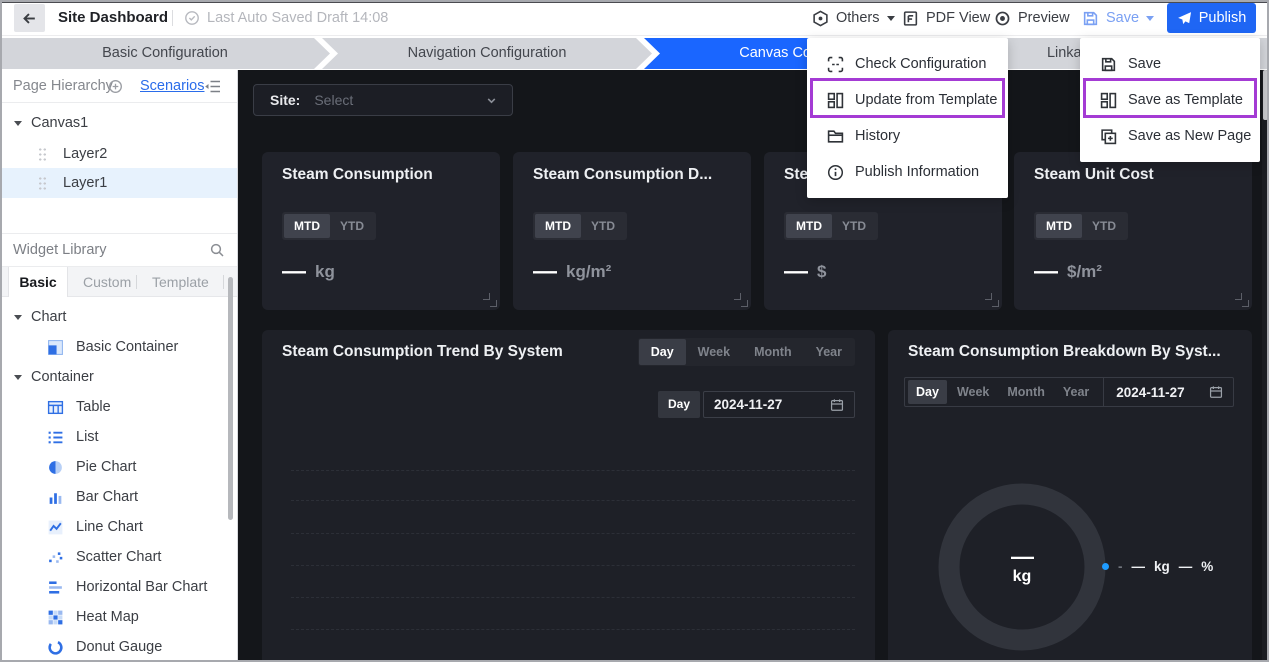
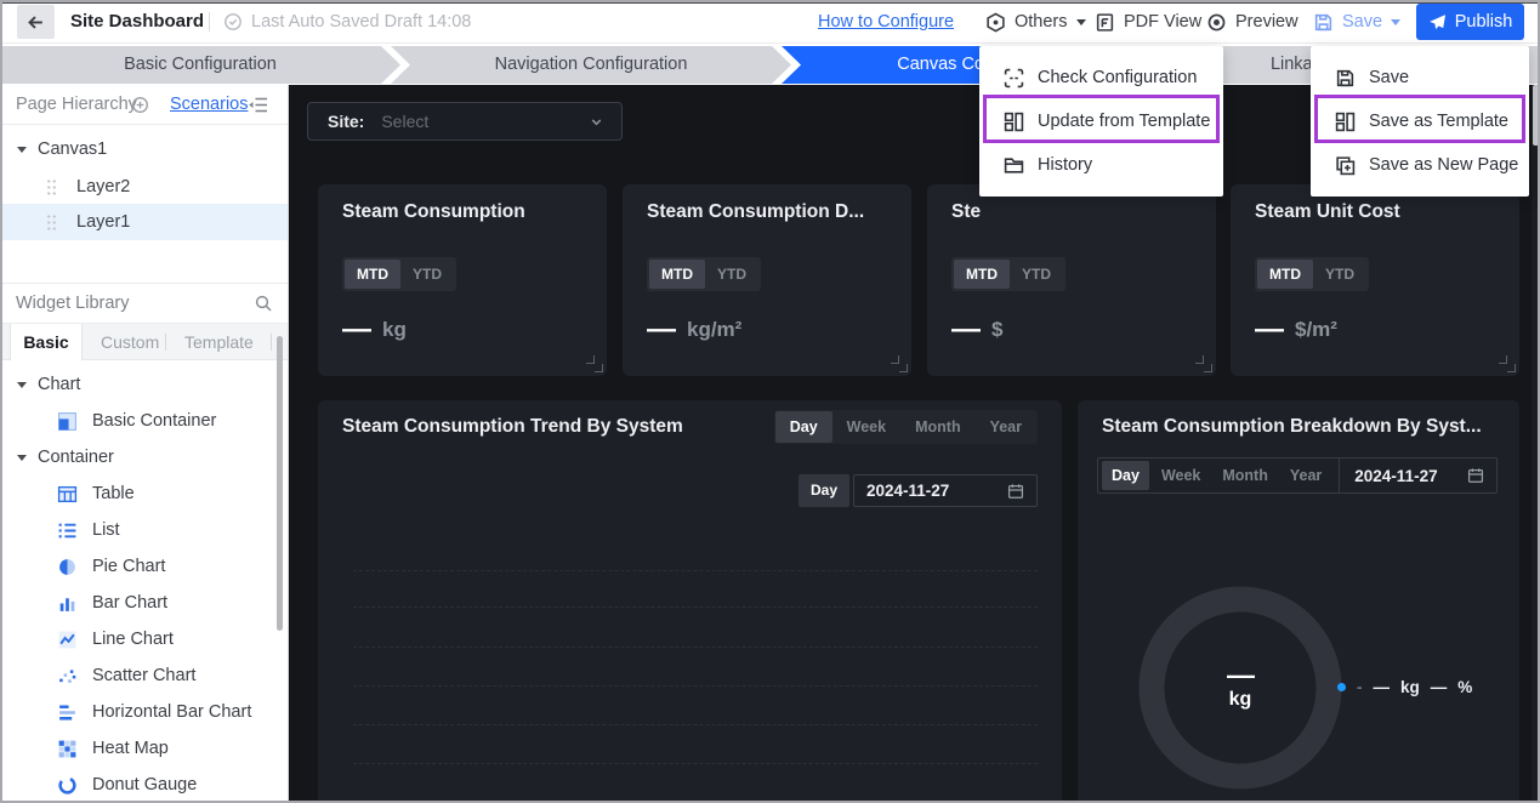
  Site Dashboard
  Last Auto Saved Draft 14:08
+ How to Configure
  Others
  PDF View
  Preview
  Save
  Publish
  Basic Configuration
  Navigation Configuration
  Page Hierarch
  Scenarios
  Canvas1
  Layer2
  Layer1
  Widget Library
  Basic
  Custom
  Template
  Chart
  Basic Container
  Container
  Table
  List
  Pie Chart
  Bar Chart
  Line Chart
  Scatter Chart
  Horizontal Bar Chart
  Heat Map
  Donut Gauge
  Site:
  Select
  Steam Consumption
  MTD
  YTD
  —
  kg
  Steam Consumption D...
  MTD
  YTD
  —
  kg/m²
  Ste
  MTD
  YTD
  —
  $
  Steam Unit Cost
  MTD
  YTD
  —
  $/m²
  Steam Consumption Trend By System
  Day
  Week
  Month
  Year
  Day
  2024-11-27
  Steam Consumption Breakdown By Syst...
  Day
  Week
  Month
  Year
  2024-11-27
  —
  kg
  -
  —
  kg
  —
  %
  Check Configuration
  Update from Template
  History
- Publish Information
  Save
  Save as Template
  Save as New Page
